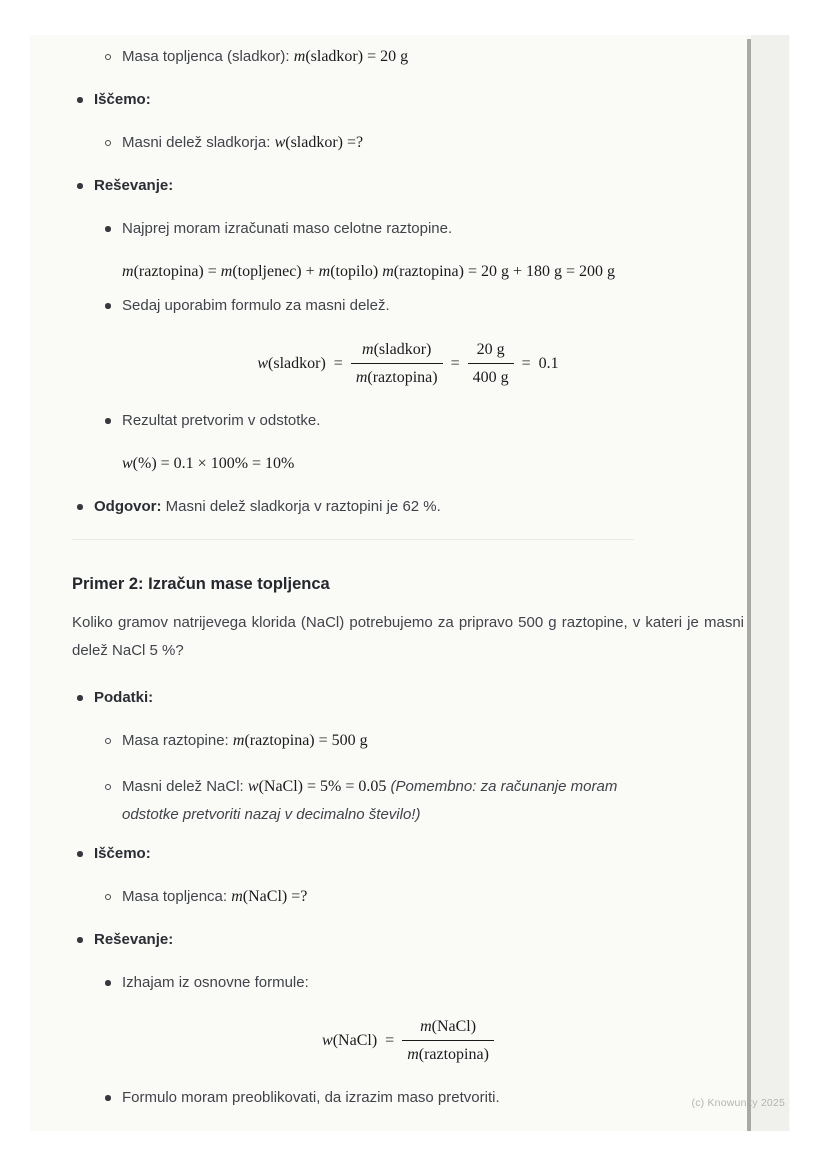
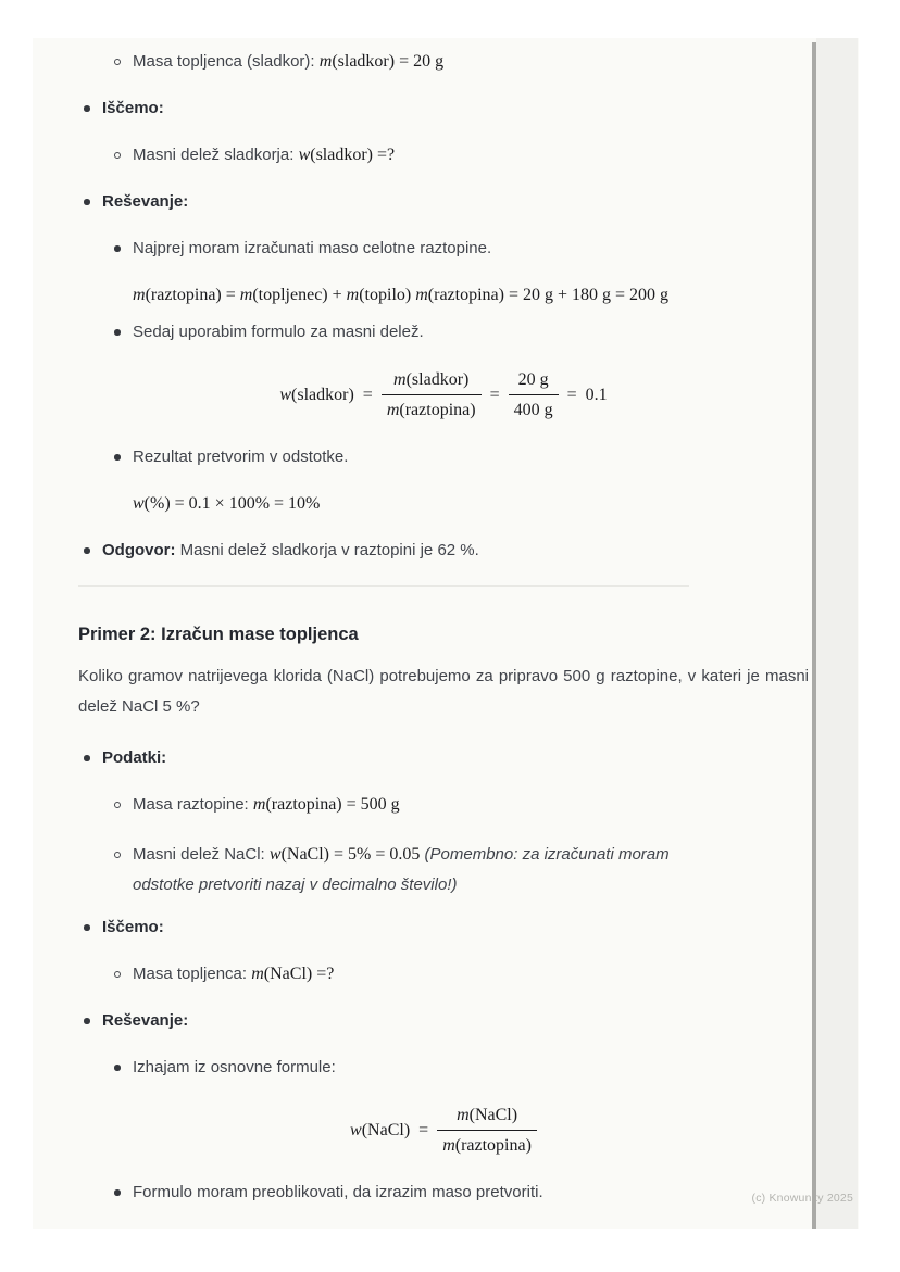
  Masa topljenca (sladkor): m(sladkor) = 20 g
  Iščemo:
  Masni delež sladkorja: w(sladkor) =?
  Reševanje:
  Najprej moram izračunati maso celotne raztopine.
  m(raztopina) = m(topljenec) + m(topilo) m(raztopina) = 20 g + 180 g = 200 g
  Sedaj uporabim formulo za masni delež.
  w(sladkor)
  =
  m(sladkor)
  m(raztopina)
  =
  20 g
  400 g
  =
  0.1
  Rezultat pretvorim v odstotke.
  w(%) = 0.1 × 100% = 10%
  Odgovor: Masni delež sladkorja v raztopini je 62 %.
  Primer 2: Izračun mase topljenca
  Koliko gramov natrijevega klorida (NaCl) potrebujemo za pripravo 500 g raztopine, v kateri je masni delež NaCl 5 %?
  Podatki:
  Masa raztopine: m(raztopina) = 500 g
- Masni delež NaCl: w(NaCl) = 5% = 0.05 (Pomembno: za računanje moram odstotke pretvoriti nazaj v decimalno število!)
+ Masni delež NaCl: w(NaCl) = 5% = 0.05 (Pomembno: za izračunati moram odstotke pretvoriti nazaj v decimalno število!)
  Iščemo:
  Masa topljenca: m(NaCl) =?
  Reševanje:
  Izhajam iz osnovne formule:
  w(NaCl)
  =
  m(NaCl)
  m(raztopina)
  Formulo moram preoblikovati, da izrazim maso pretvoriti.
  (c) Knowuny 2025
